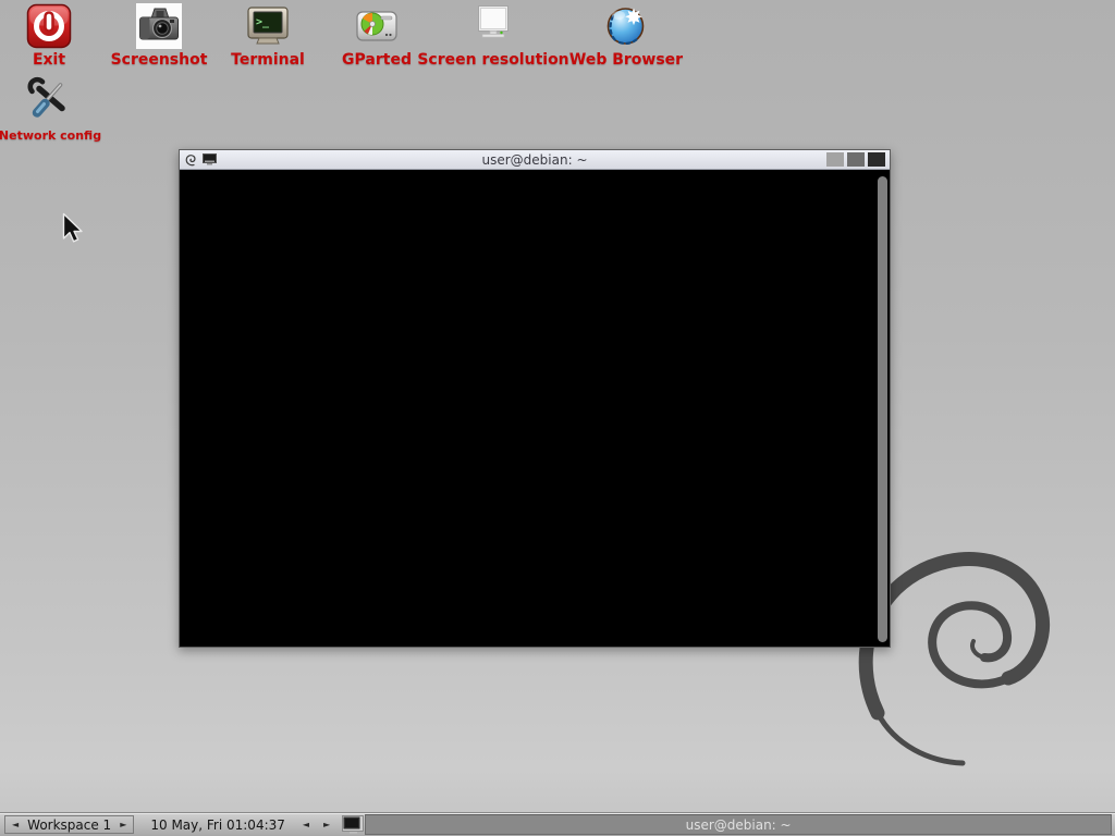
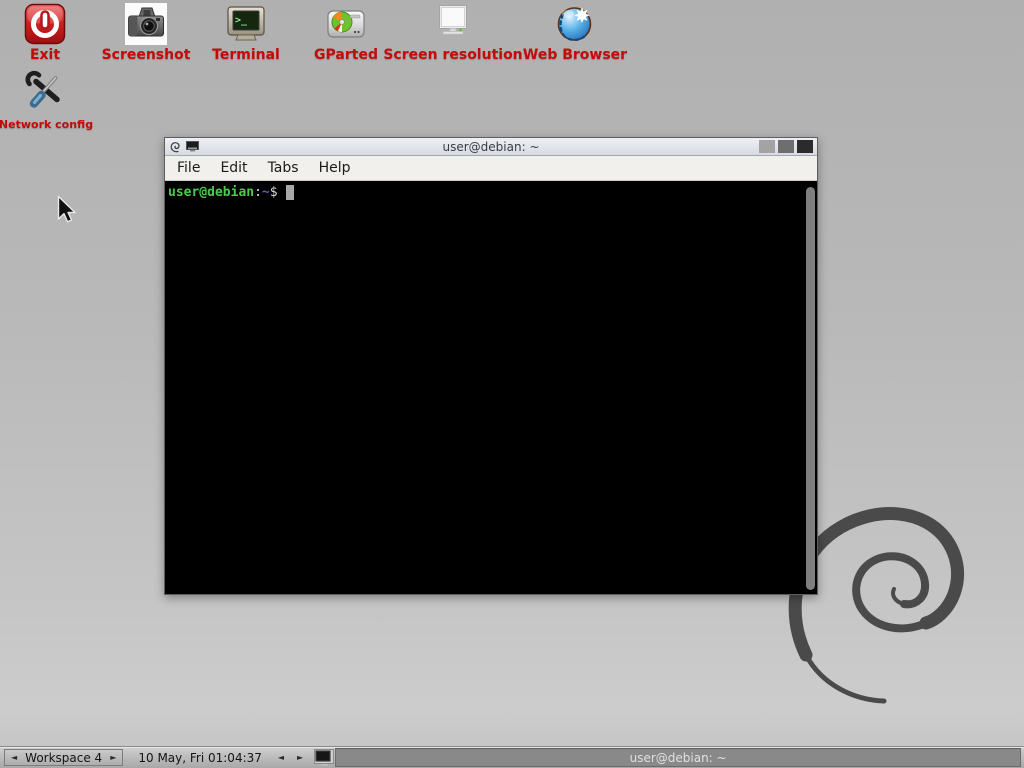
  Exit
  Screenshot
  >_
  Terminal
  GParted
  Screen resolution
  Web Browser
  Network config
  user@debian: ~
+ File
+ Edit
+ Tabs
+ Help
+ user@debian:~$
  ◄
- Workspace 1
+ Workspace 4
  ►
  10 May, Fri 01:04:37
  ◄
  ►
  user@debian: ~
